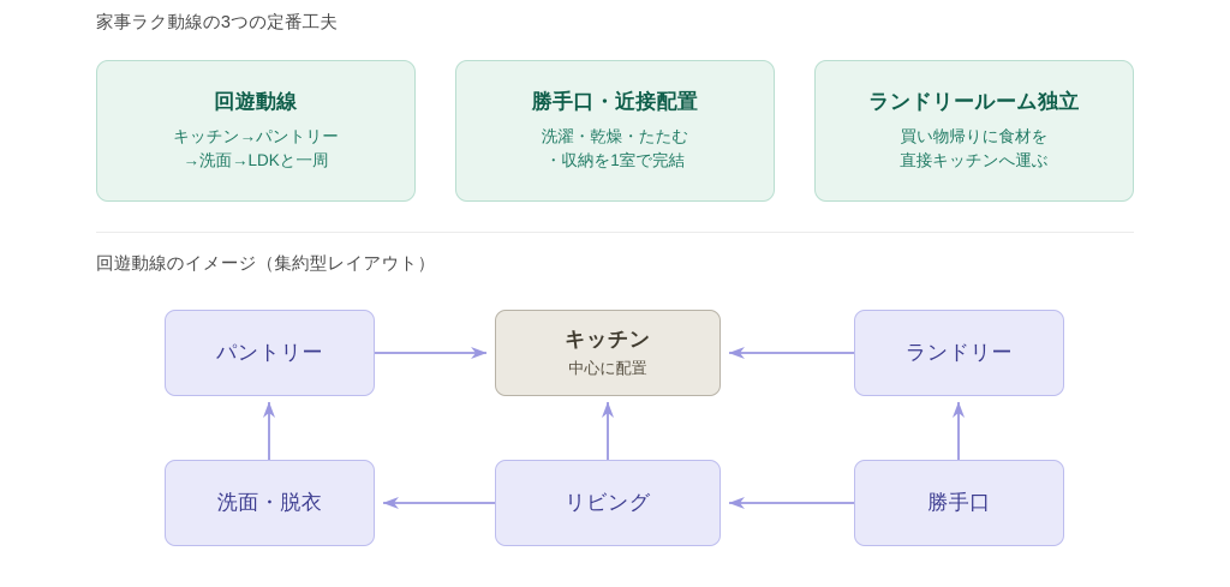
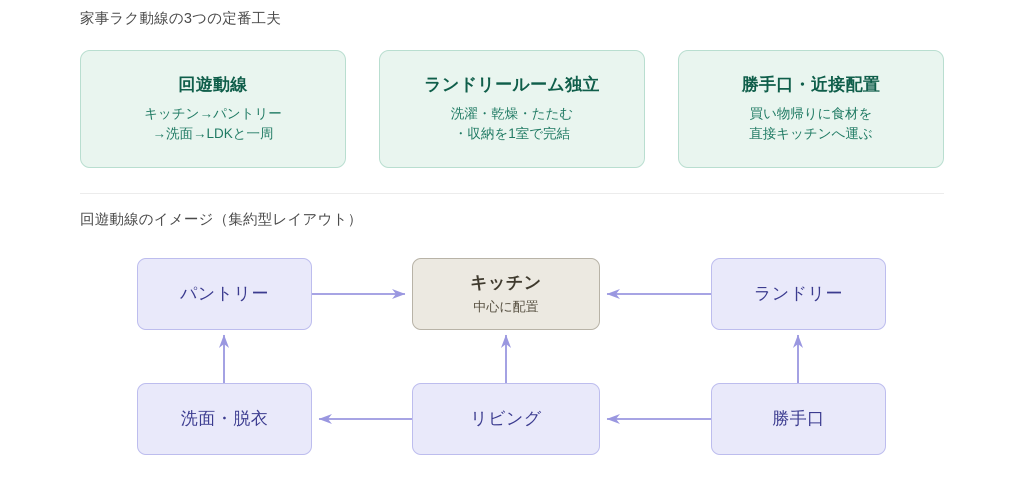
  家事ラク動線の3つの定番工夫
  回遊動線
  キッチン→パントリー
  →洗面→LDKと一周
- 勝手口・近接配置
+ ランドリールーム独立
  洗濯・乾燥・たたむ
  ・収納を1室で完結
- ランドリールーム独立
+ 勝手口・近接配置
  買い物帰りに食材を
  直接キッチンへ運ぶ
  回遊動線のイメージ（集約型レイアウト）
  パントリー
  キッチン
  中心に配置
  ランドリー
  洗面・脱衣
  リビング
  勝手口
